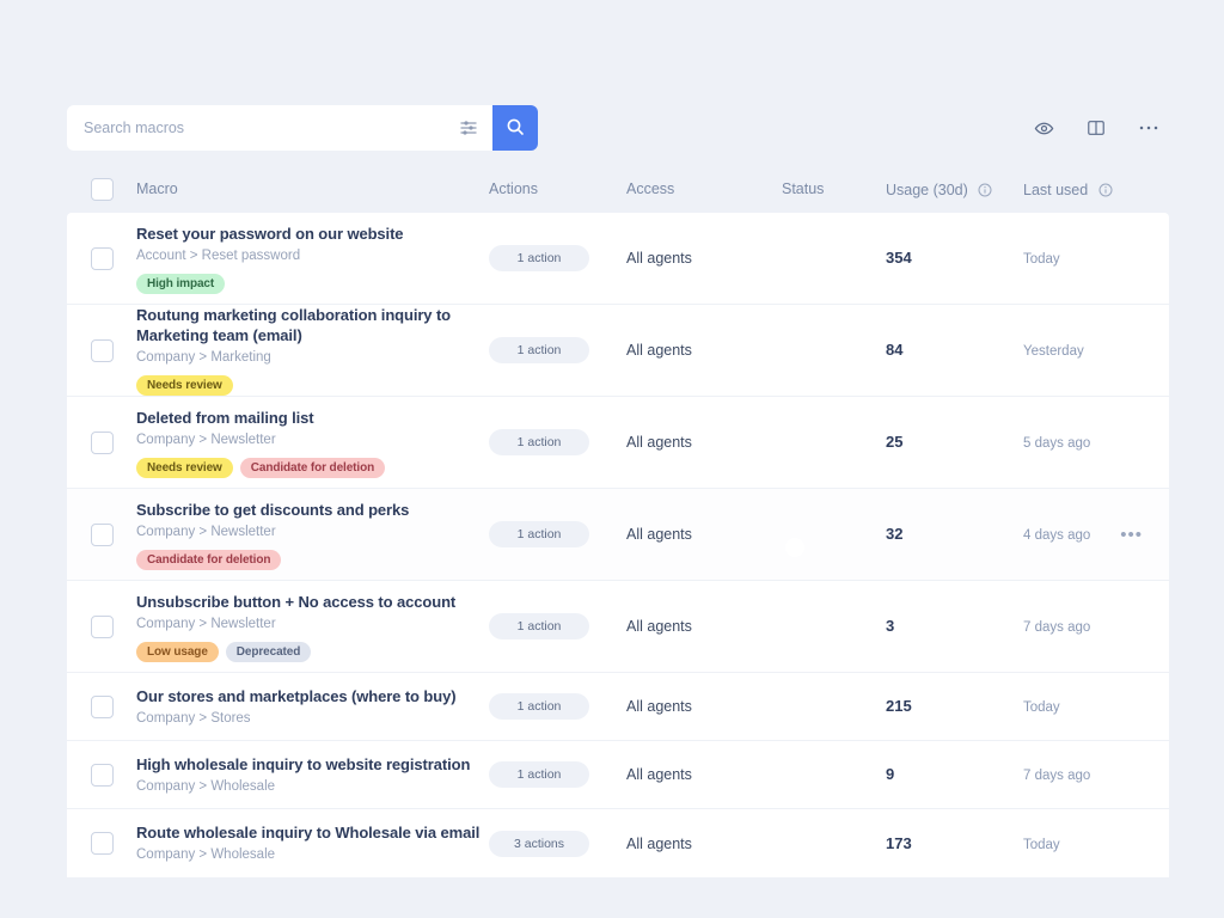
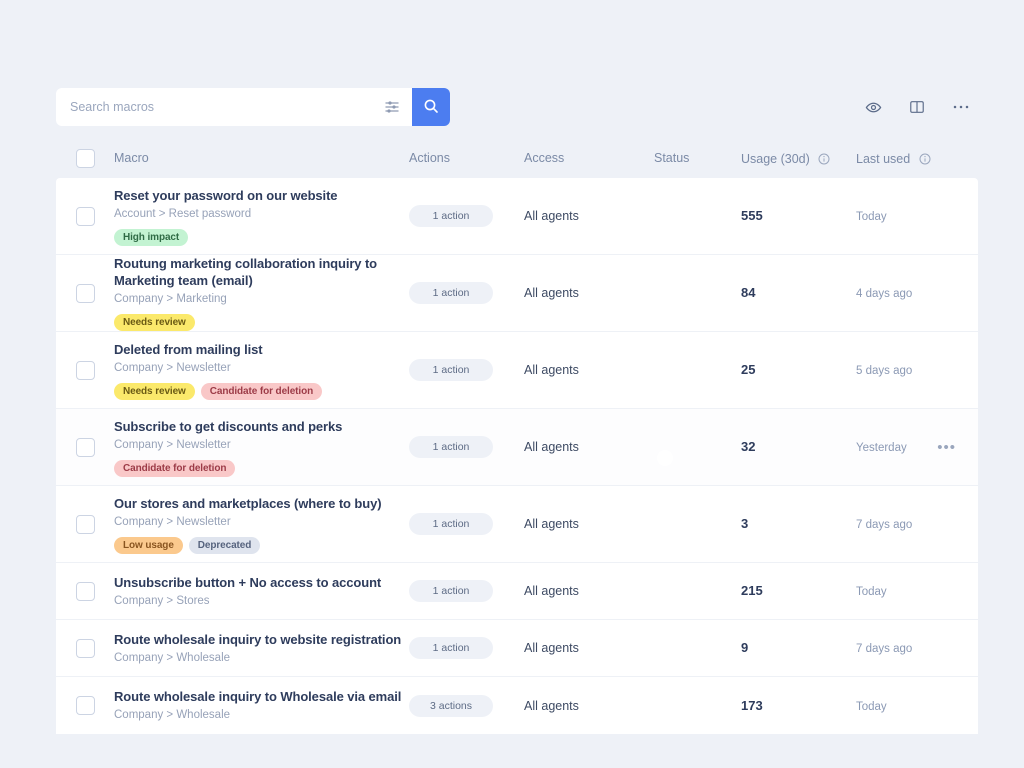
  Search macros
  Macro
  Actions
  Access
  Status
  Usage (30d)
  Last used
  Reset your password on our website
  Account > Reset password
  High impact
  1 action
  All agents
- 354
+ 555
  Today
  Routung marketing collaboration inquiry to Marketing team (email)
  Company > Marketing
  Needs review
  1 action
  All agents
  84
- Yesterday
+ 4 days ago
  Deleted from mailing list
  Company > Newsletter
  Needs review
  Candidate for deletion
  1 action
  All agents
  25
  5 days ago
  Subscribe to get discounts and perks
  Company > Newsletter
  Candidate for deletion
  1 action
  All agents
  32
- 4 days ago
+ Yesterday
  •••
- Unsubscribe button + No access to account
+ Our stores and marketplaces (where to buy)
  Company > Newsletter
  Low usage
  Deprecated
  1 action
  All agents
  3
  7 days ago
- Our stores and marketplaces (where to buy)
+ Unsubscribe button + No access to account
  Company > Stores
  1 action
  All agents
  215
  Today
- High wholesale inquiry to website registration
+ Route wholesale inquiry to website registration
  Company > Wholesale
  1 action
  All agents
  9
  7 days ago
  Route wholesale inquiry to Wholesale via email
  Company > Wholesale
  3 actions
  All agents
  173
  Today
